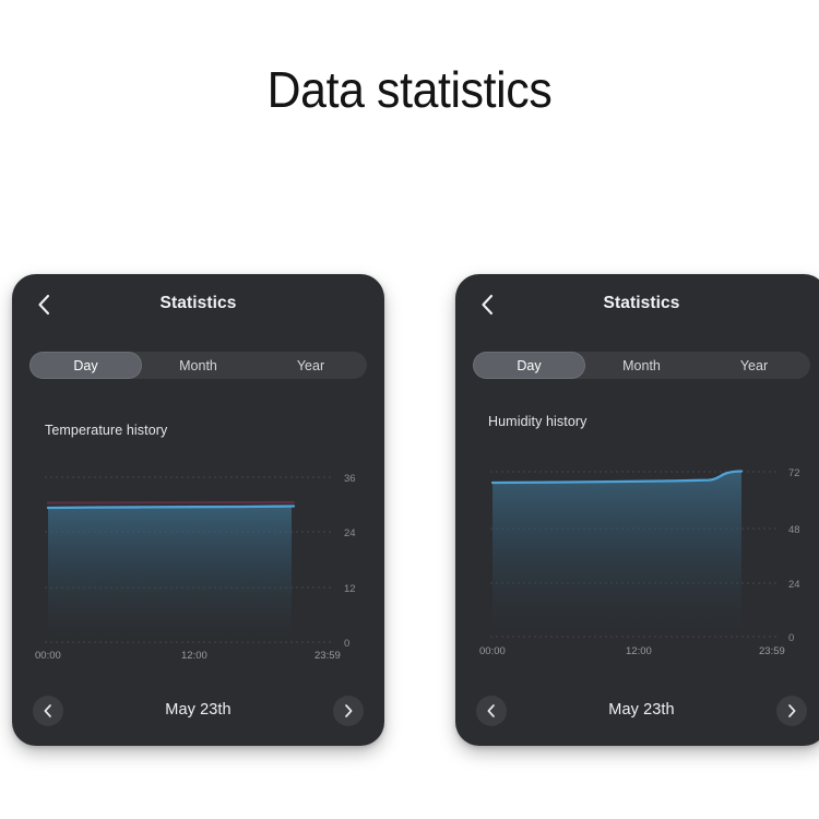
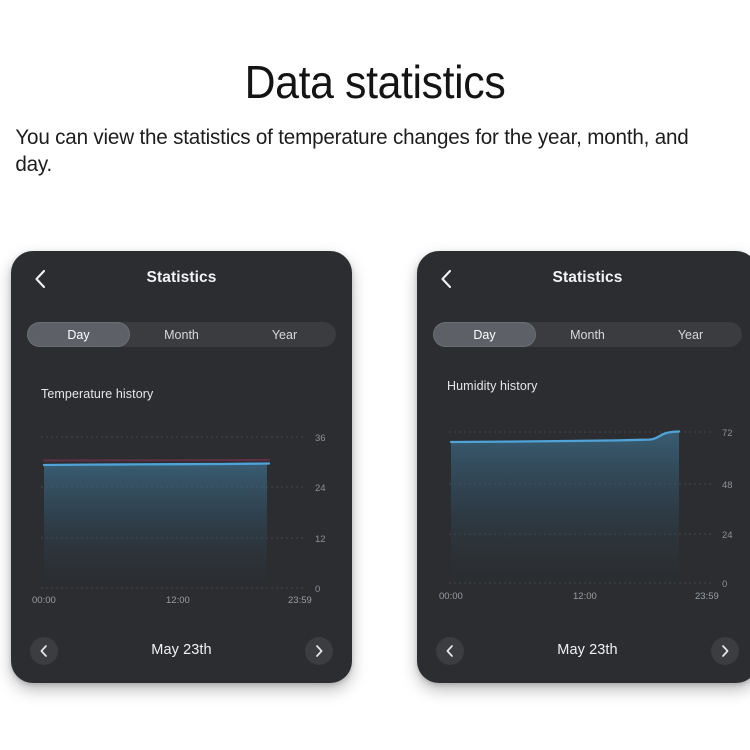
  Data statistics
+ You can view the statistics of temperature changes for the year, month, and day.
  Statistics
  Day
  Month
  Year
  Temperature history
  36
  24
  12
  0
  00:00
  12:00
  23:59
  May 23th
  Statistics
  Day
  Month
  Year
  Humidity history
  72
  48
  24
  0
  00:00
  12:00
  23:59
  May 23th
